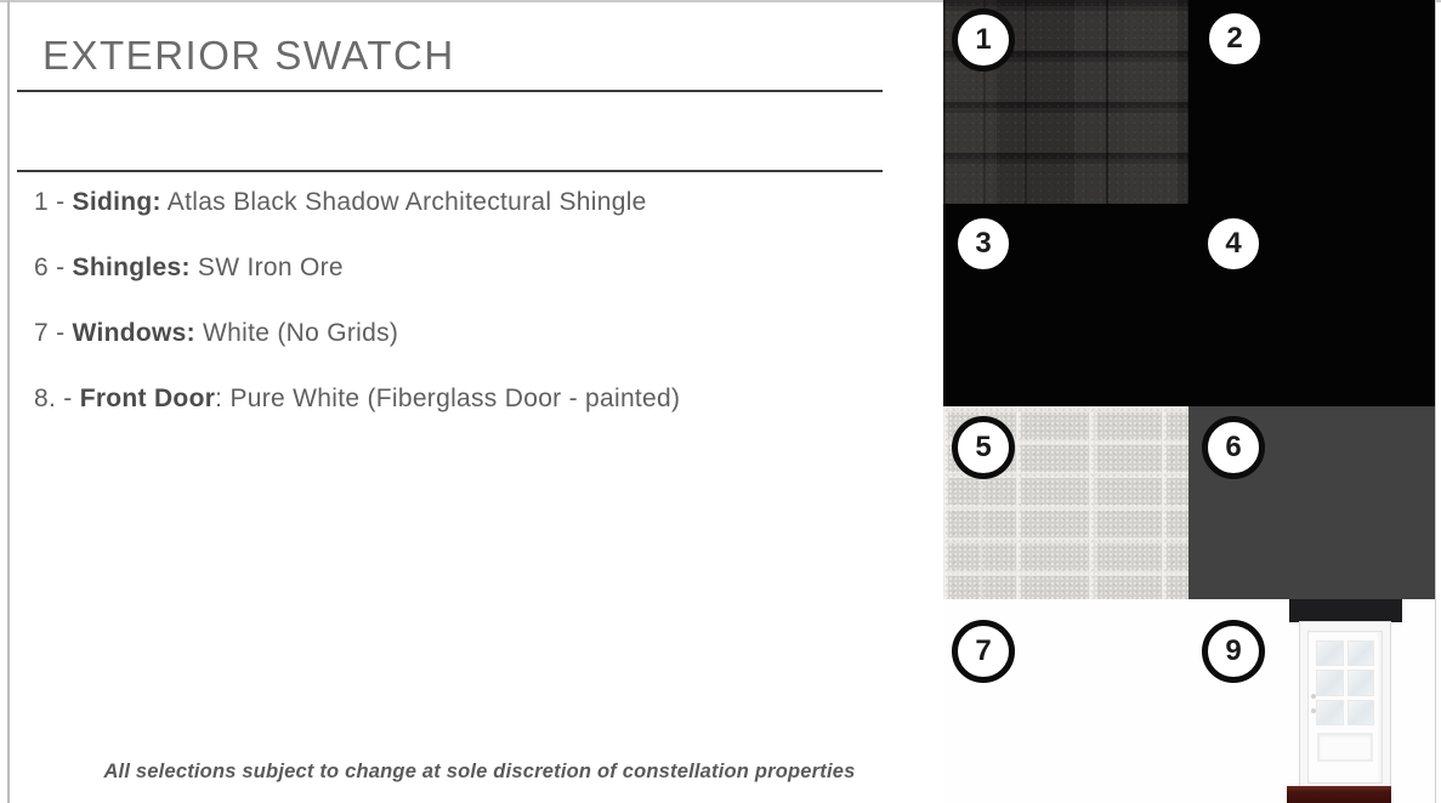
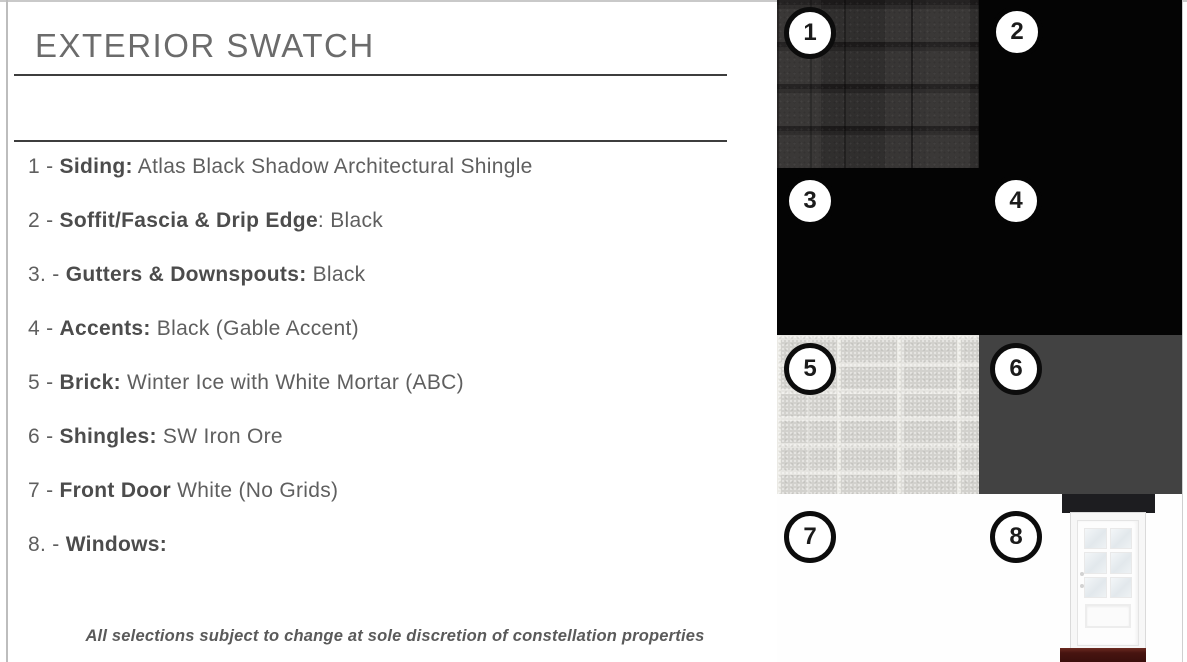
  EXTERIOR SWATCH
  1 -
  Siding:
  Atlas Black Shadow Architectural Shingle
+ 2 -
+ Soffit/Fascia & Drip Edge
+ : Black
+ 3. -
+ Gutters & Downspouts:
+ Black
+ 4 -
+ Accents:
+ Black (Gable Accent)
+ 5 -
+ Brick:
+ Winter Ice with White Mortar (ABC)
  6 -
  Shingles:
  SW Iron Ore
  7 -
- Windows:
+ Front Door
  White (No Grids)
  8. -
- Front Door
+ Windows:
- : Pure White (Fiberglass Door - painted)
  All selections subject to change at sole discretion of constellation properties
  1
  2
  3
  4
  5
  6
  7
- 9
+ 8
